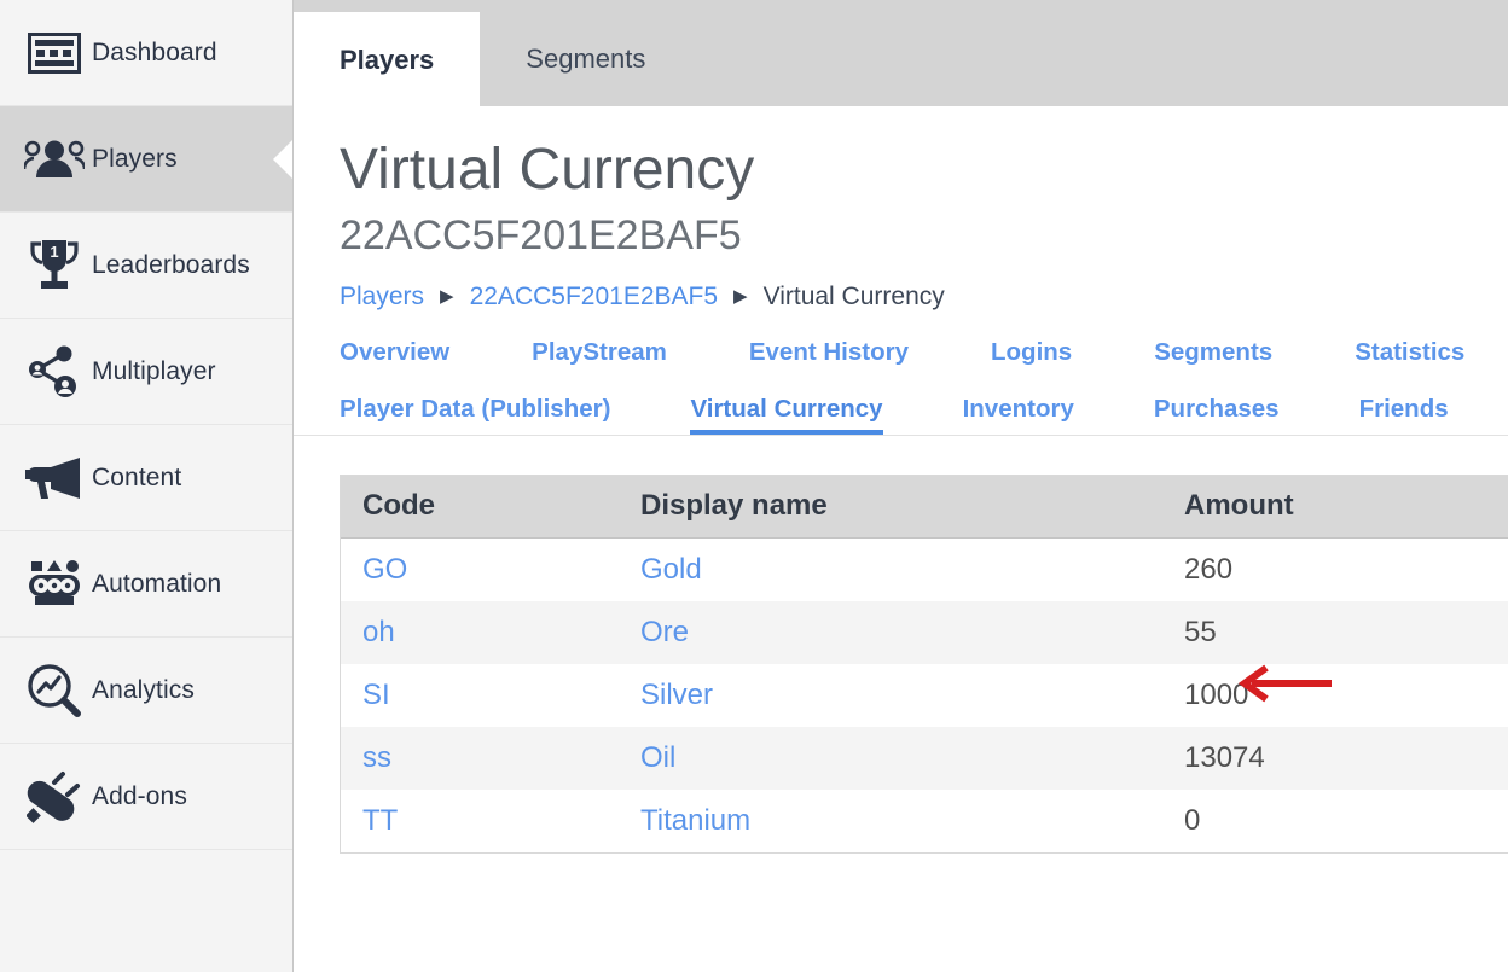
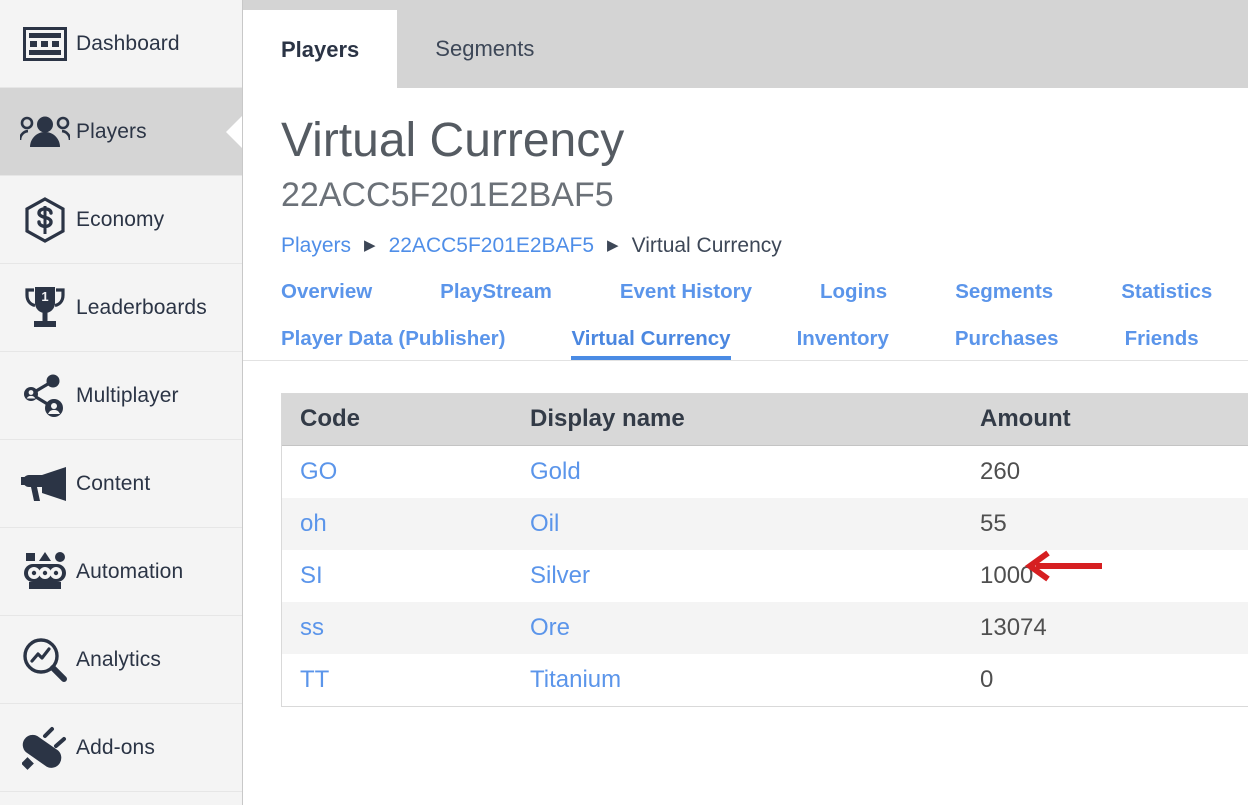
  Dashboard
  Players
+ Economy
  1
  Leaderboards
  Multiplayer
  Content
  Automation
  Analytics
  Add-ons
  Players
  Segments
  Virtual Currency
  22ACC5F201E2BAF5
  Players
  ▶
  22ACC5F201E2BAF5
  ▶
  Virtual Currency
  Overview
  PlayStream
  Event History
  Logins
  Segments
  Statistics
  Player Data (Publisher)
  Virtual Currency
  Inventory
  Purchases
  Friends
  Code	Display name	Amount
  GO	Gold	260
- oh	Ore	55
+ oh	Oil	55
  SI	Silver	1000
- ss	Oil	13074
+ ss	Ore	13074
  TT	Titanium	0
